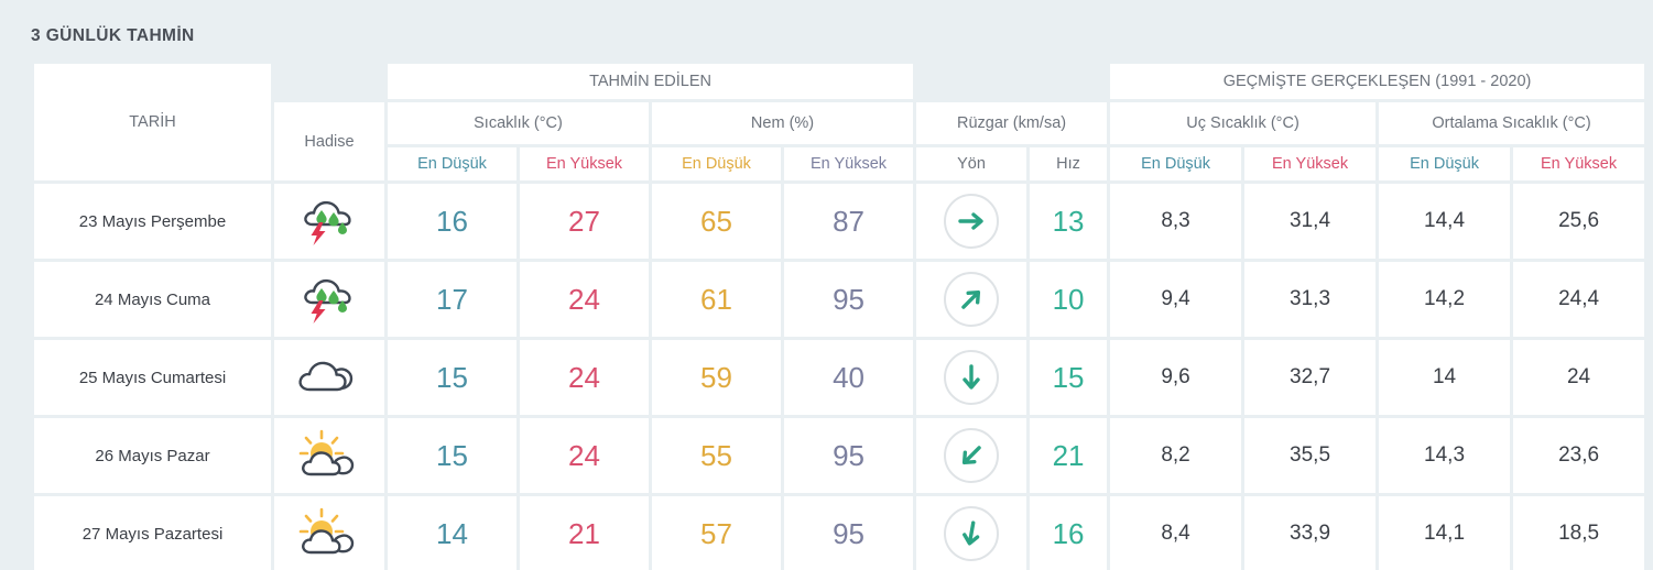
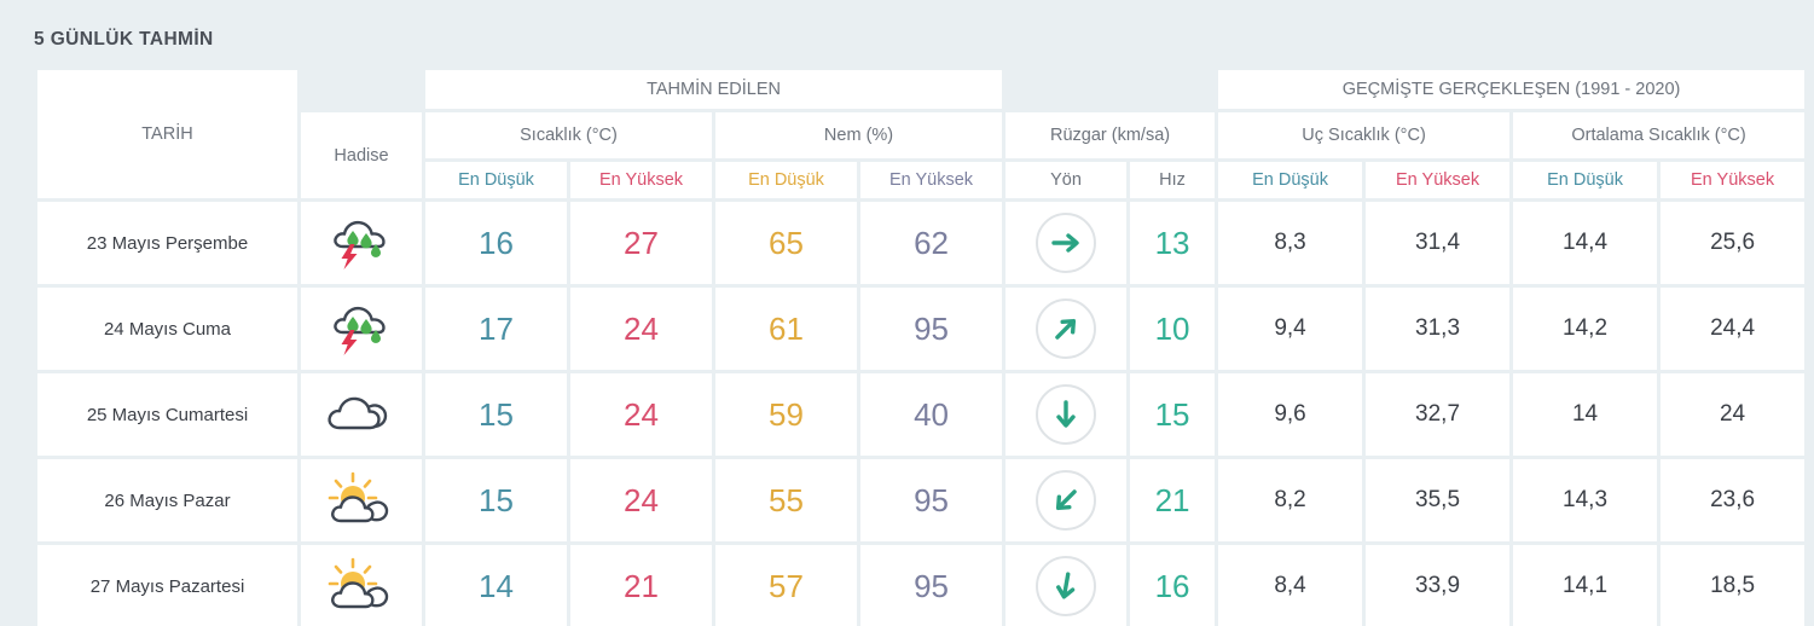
- 3 GÜNLÜK TAHMİN
+ 5 GÜNLÜK TAHMİN
  TARİH		TAHMİN EDİLEN		GEÇMİŞTE GERÇEKLEŞEN (1991 - 2020)
  Hadise	Sıcaklık (°C)	Nem (%)	Rüzgar (km/sa)	Uç Sıcaklık (°C)	Ortalama Sıcaklık (°C)
  En Düşük	En Yüksek	En Düşük	En Yüksek	Yön	Hız	En Düşük	En Yüksek	En Düşük	En Yüksek
- 23 Mayıs Perşembe		16	27	65	87		13	8,3	31,4	14,4	25,6
+ 23 Mayıs Perşembe		16	27	65	62		13	8,3	31,4	14,4	25,6
  24 Mayıs Cuma		17	24	61	95		10	9,4	31,3	14,2	24,4
  25 Mayıs Cumartesi		15	24	59	40		15	9,6	32,7	14	24
  26 Mayıs Pazar		15	24	55	95		21	8,2	35,5	14,3	23,6
  27 Mayıs Pazartesi		14	21	57	95		16	8,4	33,9	14,1	18,5
